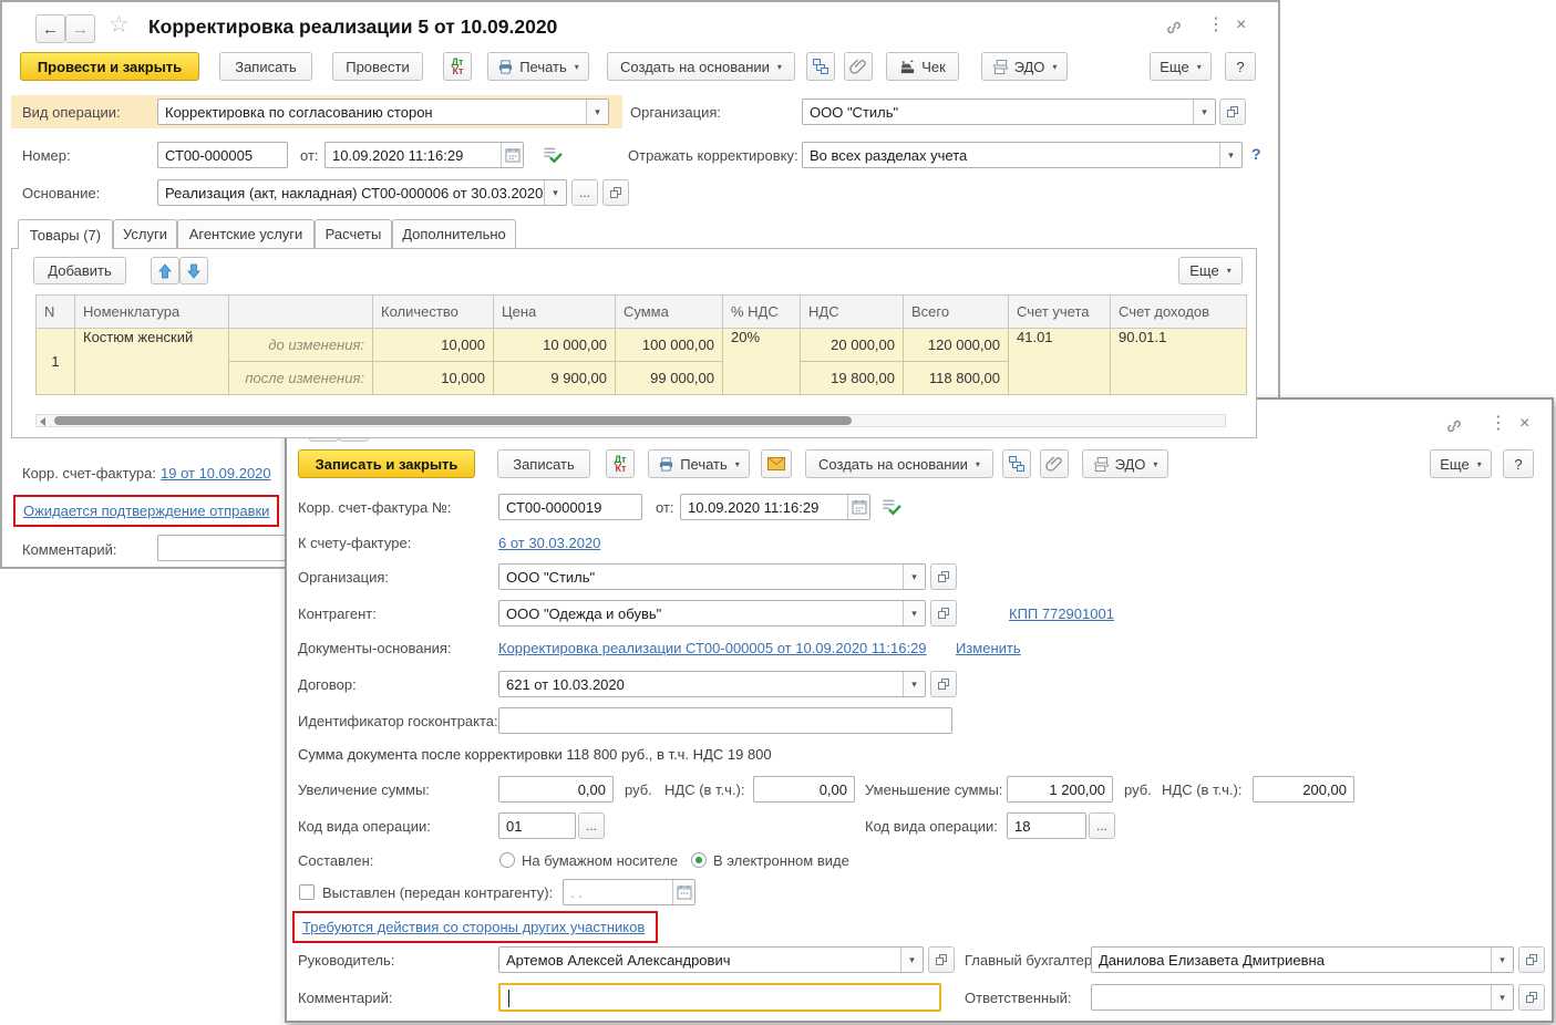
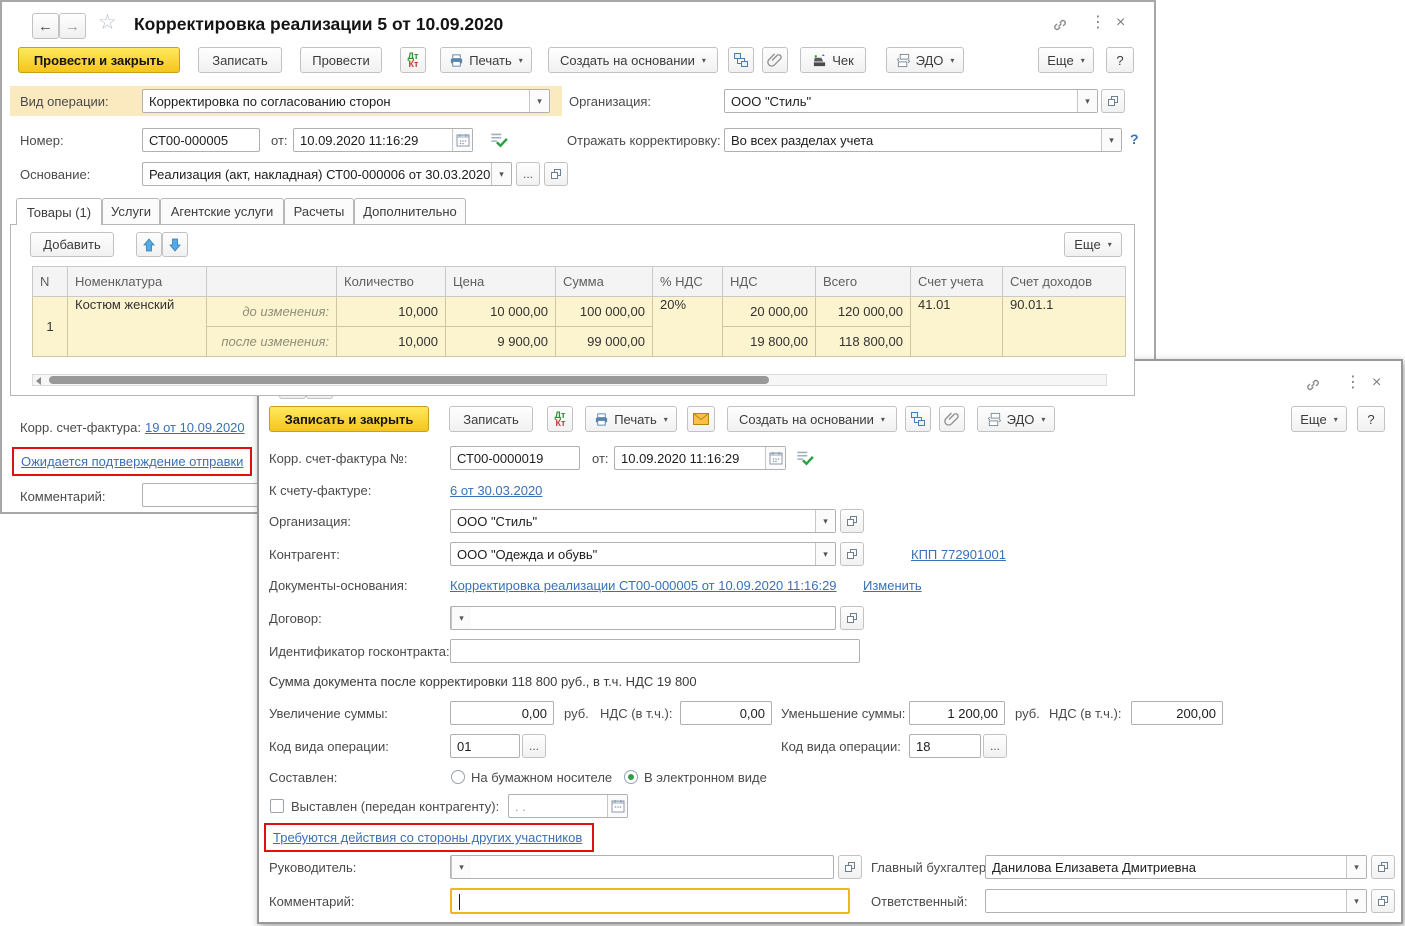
  ←
  →
  ☆
  Корректировка реализации 5 от 10.09.2020
  ⋮
  ×
  Провести и закрыть
  Записать
  Провести
  Дт
  Кт
  Печать
  ▾
  Создать на основании
  ▾
  Чек
  ЭДО
  ▾
  Еще
  ▾
  ?
  Вид операции:
  Корректировка по согласованию сторон
  ▾
  Организация:
  ООО "Стиль"
  ▾
  Номер:
  СТ00-000005
  от:
  10.09.2020 11:16:29
  Отражать корректировку:
  Во всех разделах учета
  ▾
  ?
  Основание:
  Реализация (акт, накладная) СТ00-000006 от 30.03.2020
  ▾
  ...
- Товары (7)
+ Товары (1)
  Услуги
  Агентские услуги
  Расчеты
  Дополнительно
  Добавить
  Еще
  ▾
  N	Номенклатура		Количество	Цена	Сумма	% НДС	НДС	Всего	Счет учета	Счет доходов
  1	Костюм женский	до изменения:	10,000	10 000,00	100 000,00	20%	20 000,00	120 000,00	41.01	90.01.1
  после изменения:	10,000	9 900,00	99 000,00	19 800,00	118 800,00
  Корр. счет-фактура:
  19 от 10.09.2020
  Ожидается подтверждение отправки
  Комментарий:
  ⋮
  ×
  Записать и закрыть
  Записать
  Дт
  Кт
  Печать
  ▾
  Создать на основании
  ▾
  ЭДО
  ▾
  Еще
  ▾
  ?
  Корр. счет-фактура №:
  СТ00-0000019
  от:
  10.09.2020 11:16:29
  К счету-фактуре:
  6 от 30.03.2020
  Организация:
  ООО "Стиль"
  ▾
  Контрагент:
  ООО "Одежда и обувь"
  ▾
  КПП 772901001
  Документы-основания:
  Корректировка реализации СТ00-000005 от 10.09.2020 11:16:29
  Изменить
  Договор:
- 621 от 10.03.2020
  ▾
  Идентификатор госконтракта:
  Сумма документа после корректировки 118 800 руб., в т.ч. НДС 19 800
  Увеличение суммы:
  0,00
  руб.
  НДС (в т.ч.):
  0,00
  Уменьшение суммы:
  1 200,00
  руб.
  НДС (в т.ч.):
  200,00
  Код вида операции:
  01
  ...
  Код вида операции:
  18
  ...
  Составлен:
  На бумажном носителе
  В электронном виде
  Выставлен (передан контрагенту):
  . .
  Требуются действия со стороны других участников
  Руководитель:
- Артемов Алексей Александрович
  ▾
  Главный бухгалтер
  Данилова Елизавета Дмитриевна
  ▾
  Комментарий:
  Ответственный:
  ▾
